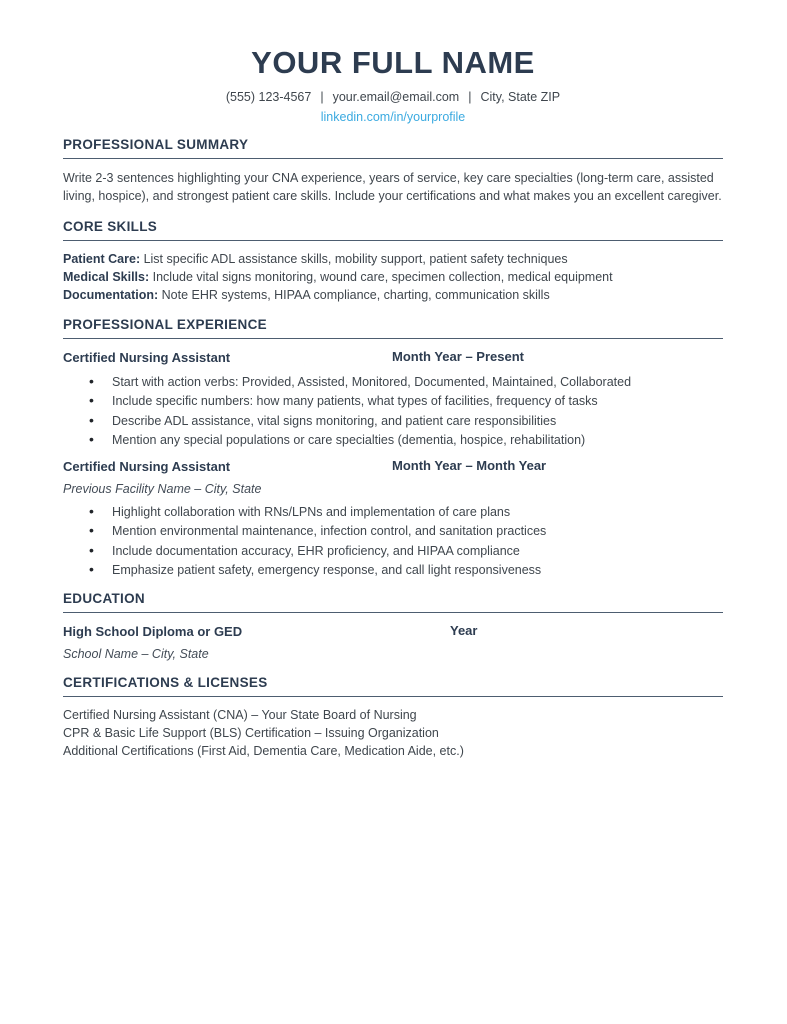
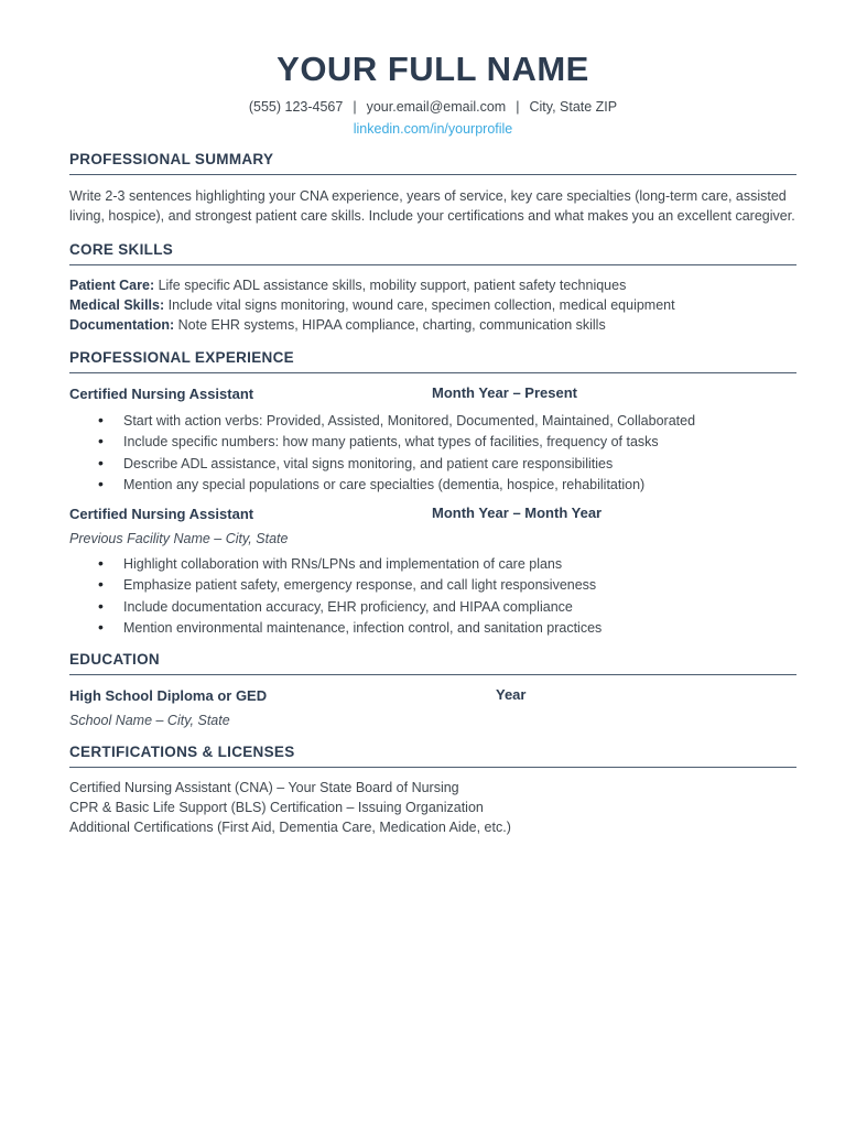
  YOUR FULL NAME
  (555) 123-4567 | your.email@email.com | City, State ZIP
  linkedin.com/in/yourprofile
  PROFESSIONAL SUMMARY
  Write 2-3 sentences highlighting your CNA experience, years of service, key care specialties (long-term care, assisted living, hospice), and strongest patient care skills. Include your certifications and what makes you an excellent caregiver.
  CORE SKILLS
- Patient Care: List specific ADL assistance skills, mobility support, patient safety techniques
+ Patient Care: Life specific ADL assistance skills, mobility support, patient safety techniques
  Medical Skills: Include vital signs monitoring, wound care, specimen collection, medical equipment
  Documentation: Note EHR systems, HIPAA compliance, charting, communication skills
  PROFESSIONAL EXPERIENCE
  Certified Nursing Assistant
  Month Year – Present
  Start with action verbs: Provided, Assisted, Monitored, Documented, Maintained, Collaborated
  Include specific numbers: how many patients, what types of facilities, frequency of tasks
  Describe ADL assistance, vital signs monitoring, and patient care responsibilities
  Mention any special populations or care specialties (dementia, hospice, rehabilitation)
  Certified Nursing Assistant
  Month Year – Month Year
  Previous Facility Name – City, State
  Highlight collaboration with RNs/LPNs and implementation of care plans
- Mention environmental maintenance, infection control, and sanitation practices
+ Emphasize patient safety, emergency response, and call light responsiveness
  Include documentation accuracy, EHR proficiency, and HIPAA compliance
- Emphasize patient safety, emergency response, and call light responsiveness
+ Mention environmental maintenance, infection control, and sanitation practices
  EDUCATION
  High School Diploma or GED
  Year
  School Name – City, State
  CERTIFICATIONS & LICENSES
  Certified Nursing Assistant (CNA) – Your State Board of Nursing
  CPR & Basic Life Support (BLS) Certification – Issuing Organization
  Additional Certifications (First Aid, Dementia Care, Medication Aide, etc.)
